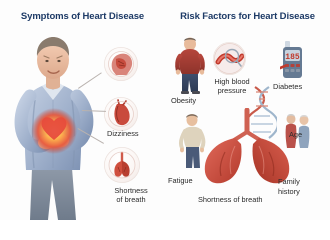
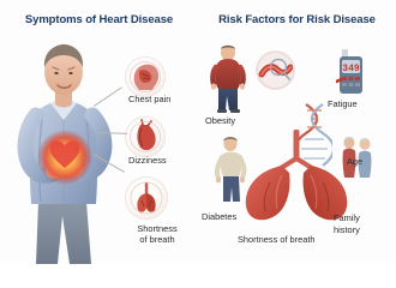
  Symptoms of Heart Disease
+ Chest pain
  Dizziness
  Shortness
  of breath
- Risk Factors for Heart Disease
+ Risk Factors for Risk Disease
- 185
+ 349
  Obesity
- High blood
- pressure
- Diabetes
+ Fatigue
  Age
  Family
  history
- Fatigue
+ Diabetes
  Shortness of breath
